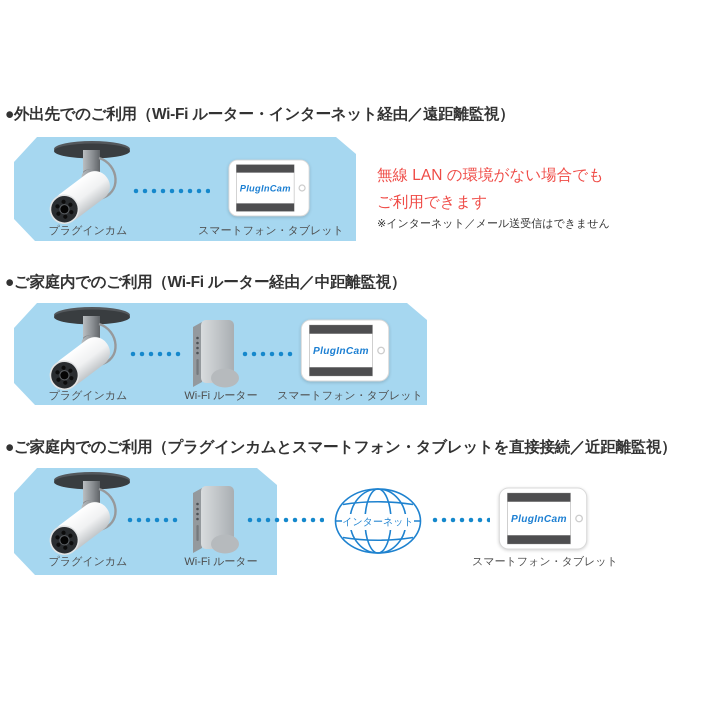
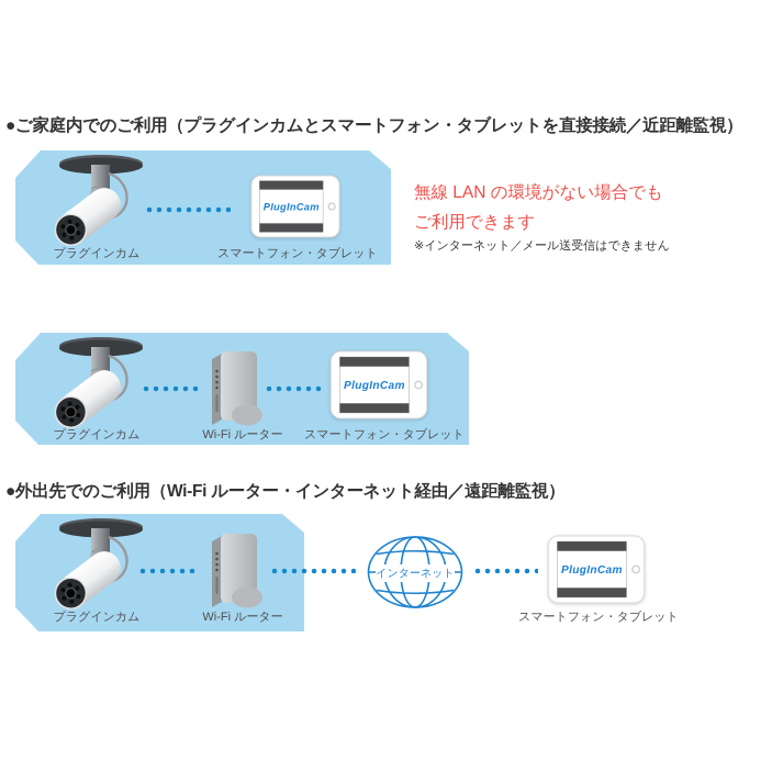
- ●外出先でのご利用（Wi-Fi ルーター・インターネット経由／遠距離監視）
+ ●ご家庭内でのご利用（プラグインカムとスマートフォン・タブレットを直接接続／近距離監視）
  プラグインカム
  PlugInCam
  スマートフォン・タブレット
  無線 LAN の環境がない場合でも
  ご利用できます
  ※インターネット／メール送受信はできません
- ●ご家庭内でのご利用（Wi-Fi ルーター経由／中距離監視）
  プラグインカム
  Wi-Fi ルーター
  PlugInCam
  スマートフォン・タブレット
- ●ご家庭内でのご利用（プラグインカムとスマートフォン・タブレットを直接接続／近距離監視）
+ ●外出先でのご利用（Wi-Fi ルーター・インターネット経由／遠距離監視）
  プラグインカム
  Wi-Fi ルーター
  インターネット
  PlugInCam
  スマートフォン・タブレット
